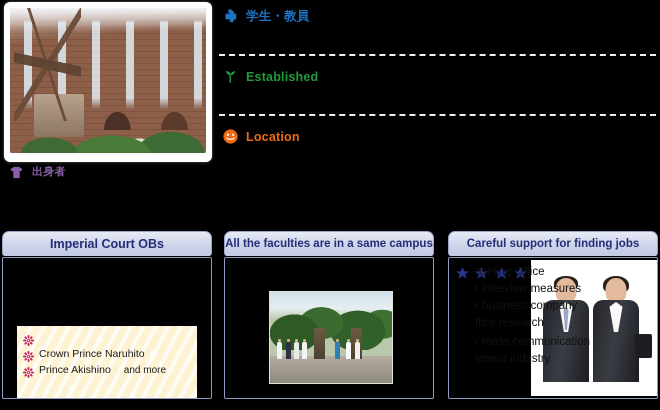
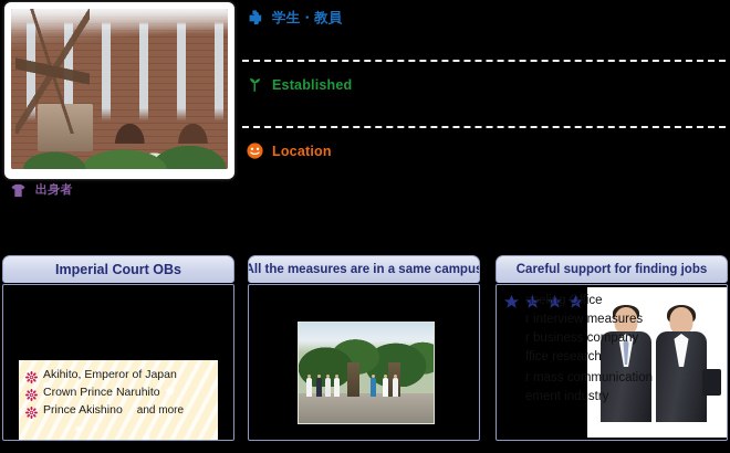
  学生・教員
  Established
  Location
  出身者
  Imperial Court OBs
+ Akihito, Emperor of Japan
  Crown Prince Naruhito
  Prince Akishino
  and more
- All the faculties are in a same campus
+ All the measures are in a same campus
  Careful support for finding jobs
  nseling Office
  r interview measures
  r business company
  ffice research
  r mass communication
  ement industry
